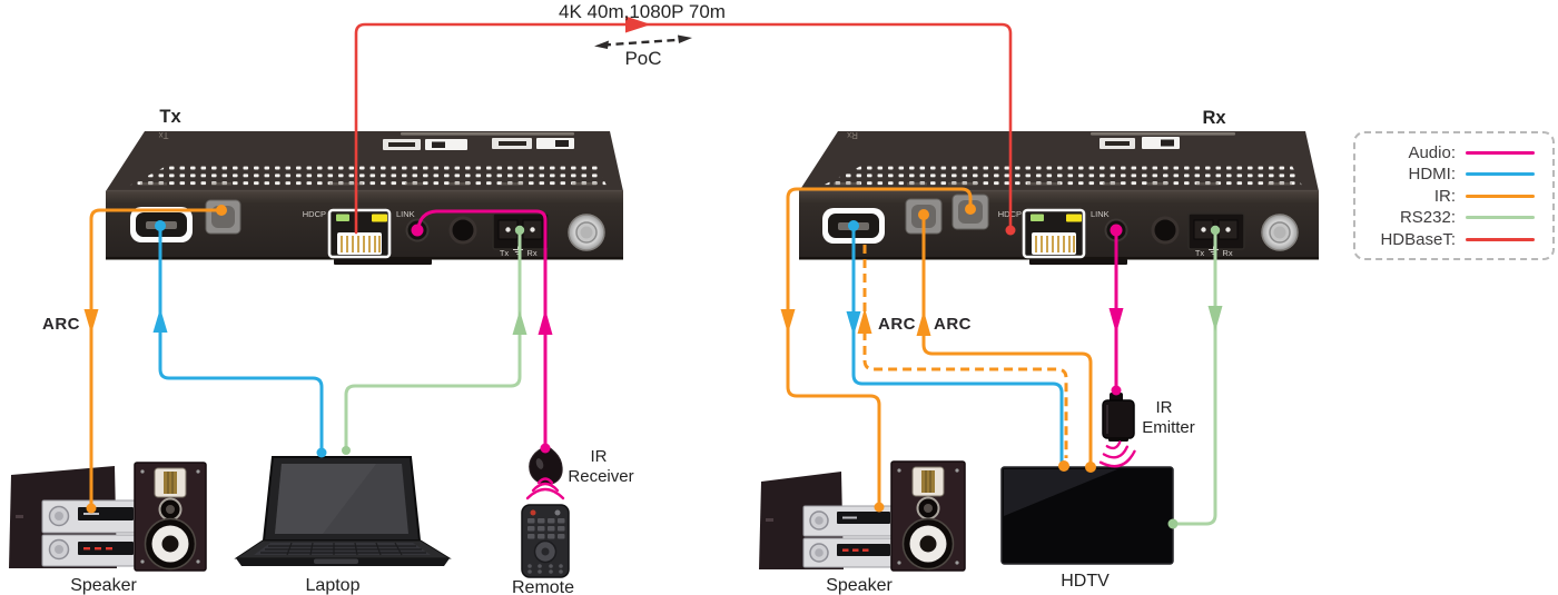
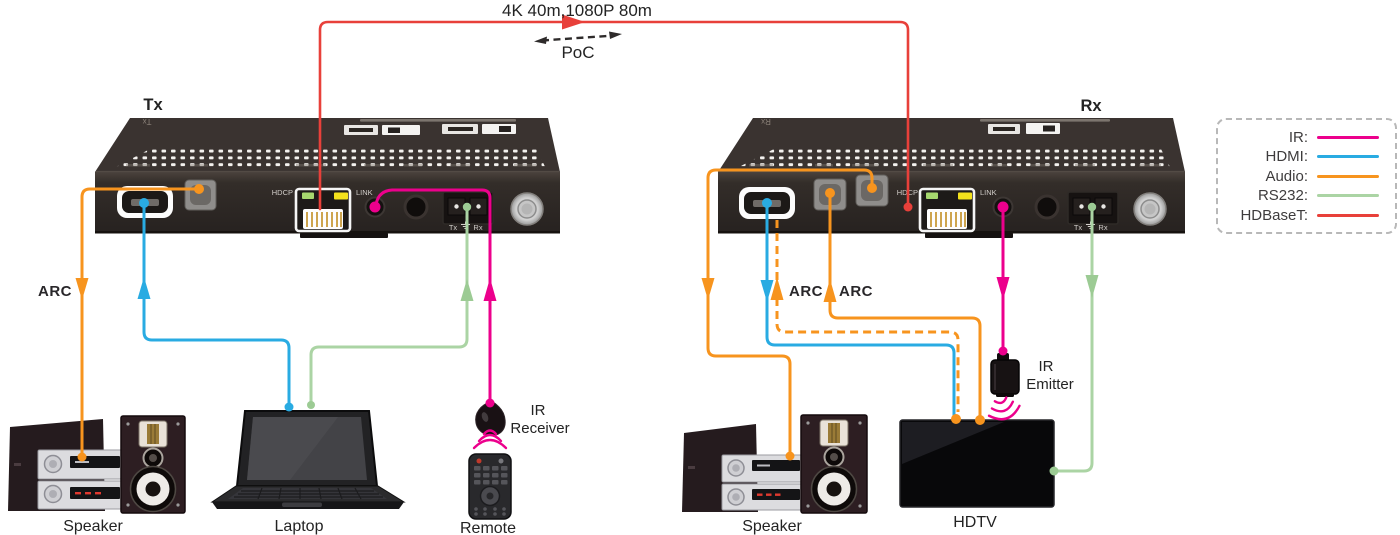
  HDCP
  LINK
  Tx
  Rx
  HDCP
  LINK
  Tx
  Rx
- 4K 40m,1080P 70m
+ 4K 40m,1080P 80m
  PoC
  Tx
  Rx
  ARC
  ARC
  ARC
  IR
  Receiver
  IR
  Emitter
  Speaker
  Laptop
  Remote
  Speaker
  HDTV
- Audio:
+ IR:
  HDMI:
- IR:
+ Audio:
  RS232:
  HDBaseT:
